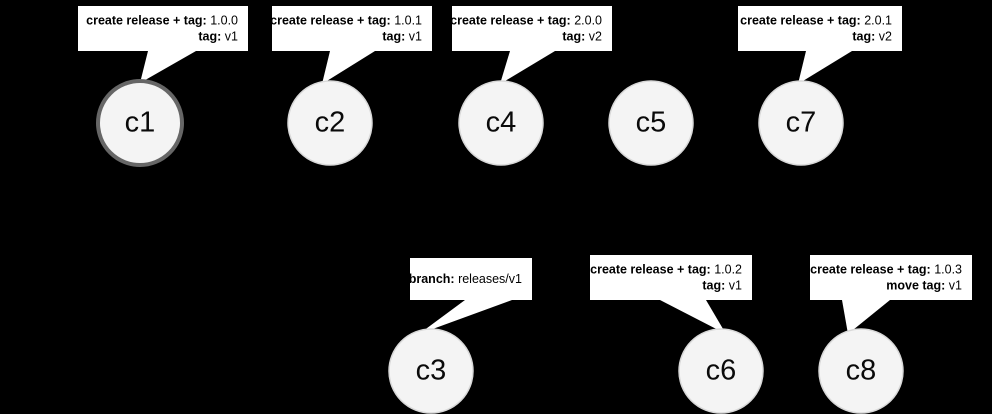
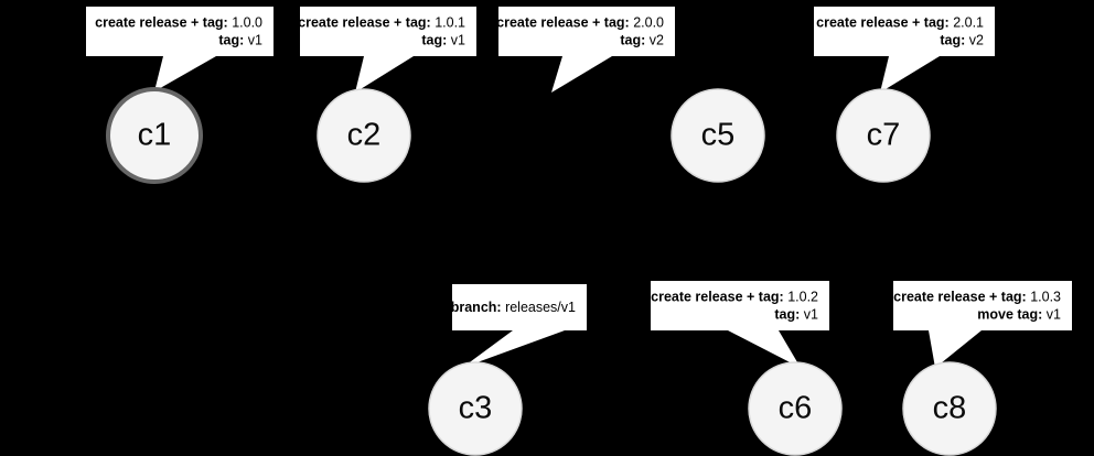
  create release + tag: 1.0.0
  tag: v1
  create release + tag: 1.0.1
  tag: v1
  create release + tag: 2.0.0
  tag: v2
  create release + tag: 2.0.1
  tag: v2
  branch: releases/v1
  create release + tag: 1.0.2
  tag: v1
  create release + tag: 1.0.3
  move tag: v1
  c1
  c2
- c4
  c5
  c7
  c3
  c6
  c8
